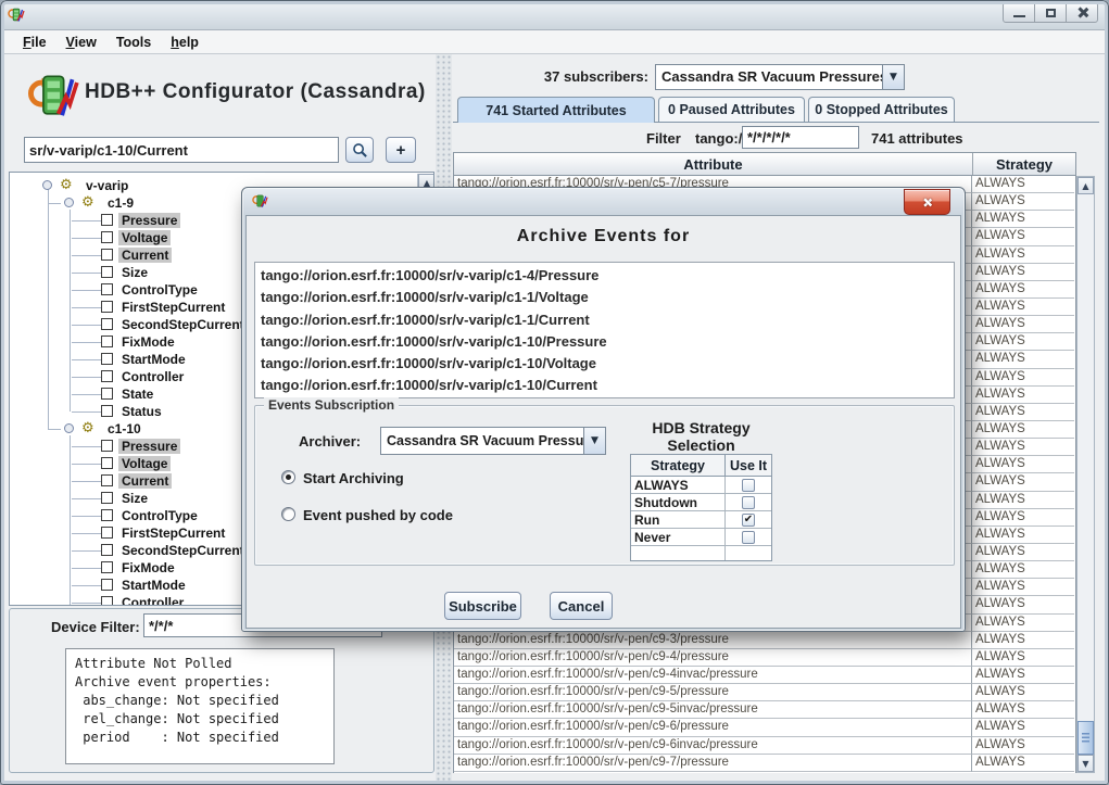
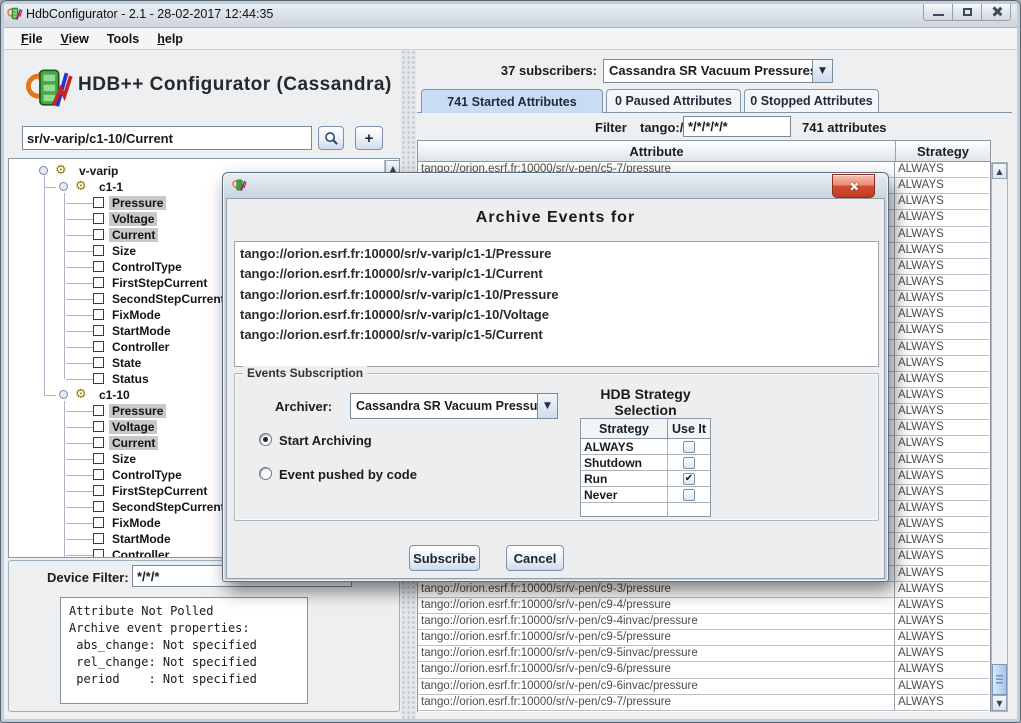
+ HdbConfigurator - 2.1 - 28-02-2017 12:44:35
  File
  View
  Tools
  help
  HDB++ Configurator (Cassandra)
  sr/v-varip/c1-10/Current
  +
  ⚙
  v-varip
  ⚙
- c1-9
+ c1-1
  Pressure
  Voltage
  Current
  Size
  ControlType
  FirstStepCurrent
  SecondStepCurren
  FixMode
  StartMode
  Controller
  State
  Status
  ⚙
  c1-10
  Pressure
  Voltage
  Current
  Size
  ControlType
  FirstStepCurrent
  SecondStepCurren
  FixMode
  StartMode
  Controller
  ▲
  Device Filter:
  */*/*
  Attribute Not Polled
  Archive event properties:
  abs_change: Not specified
  rel_change: Not specified
  period : Not specified
  37 subscribers:
  Cassandra SR Vacuum Pressure
  ▼
  741 Started Attributes
  0 Paused Attributes
  0 Stopped Attributes
  Filter
  tango:/
  */*/*/*/*
  741 attributes
  Attribute
  Strategy
  tango://orion.esrf.fr:10000/sr/v-pen/c5-7/pressure
  ALWAYS
  ALWAYS
  ALWAYS
  ALWAYS
  ALWAYS
  ALWAYS
  ALWAYS
  ALWAYS
  ALWAYS
  ALWAYS
  ALWAYS
  ALWAYS
  ALWAYS
  ALWAYS
  ALWAYS
  ALWAYS
  ALWAYS
  ALWAYS
  ALWAYS
  ALWAYS
  ALWAYS
  ALWAYS
  ALWAYS
  ALWAYS
  ALWAYS
  ALWAYS
  tango://orion.esrf.fr:10000/sr/v-pen/c9-3/pressure
  ALWAYS
  tango://orion.esrf.fr:10000/sr/v-pen/c9-4/pressure
  ALWAYS
  tango://orion.esrf.fr:10000/sr/v-pen/c9-4invac/pressure
  ALWAYS
  tango://orion.esrf.fr:10000/sr/v-pen/c9-5/pressure
  ALWAYS
  tango://orion.esrf.fr:10000/sr/v-pen/c9-5invac/pressure
  ALWAYS
  tango://orion.esrf.fr:10000/sr/v-pen/c9-6/pressure
  ALWAYS
  tango://orion.esrf.fr:10000/sr/v-pen/c9-6invac/pressure
  ALWAYS
  tango://orion.esrf.fr:10000/sr/v-pen/c9-7/pressure
  ALWAYS
  ▲
  ▼
  Archive Events for
- tango://orion.esrf.fr:10000/sr/v-varip/c1-4/Pressure
+ tango://orion.esrf.fr:10000/sr/v-varip/c1-1/Pressure
- tango://orion.esrf.fr:10000/sr/v-varip/c1-1/Voltage
  tango://orion.esrf.fr:10000/sr/v-varip/c1-1/Current
  tango://orion.esrf.fr:10000/sr/v-varip/c1-10/Pressure
  tango://orion.esrf.fr:10000/sr/v-varip/c1-10/Voltage
- tango://orion.esrf.fr:10000/sr/v-varip/c1-10/Current
+ tango://orion.esrf.fr:10000/sr/v-varip/c1-5/Current
  Events Subscription
  Archiver:
  Cassandra SR Vacuum Pressu
  ▼
  Start Archiving
  Event pushed by code
  HDB Strategy Selection
  Strategy
  Use It
  ALWAYS
  ✔
  Shutdown
  ✔
  Run
  ✔
  Never
  ✔
  Subscribe
  Cancel
